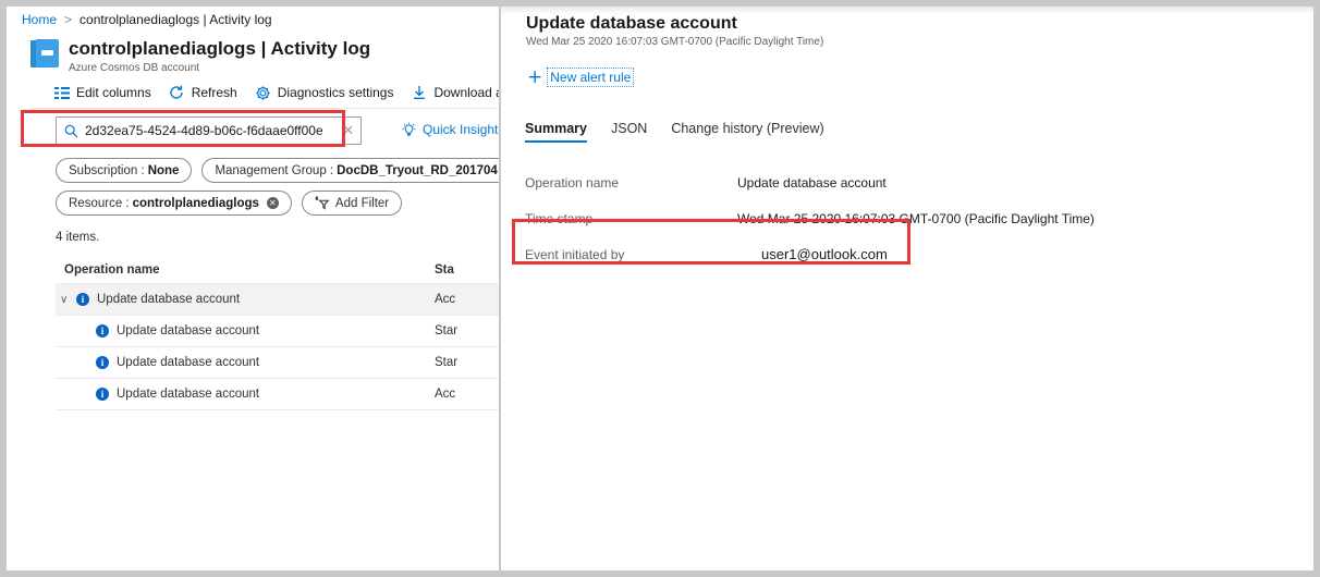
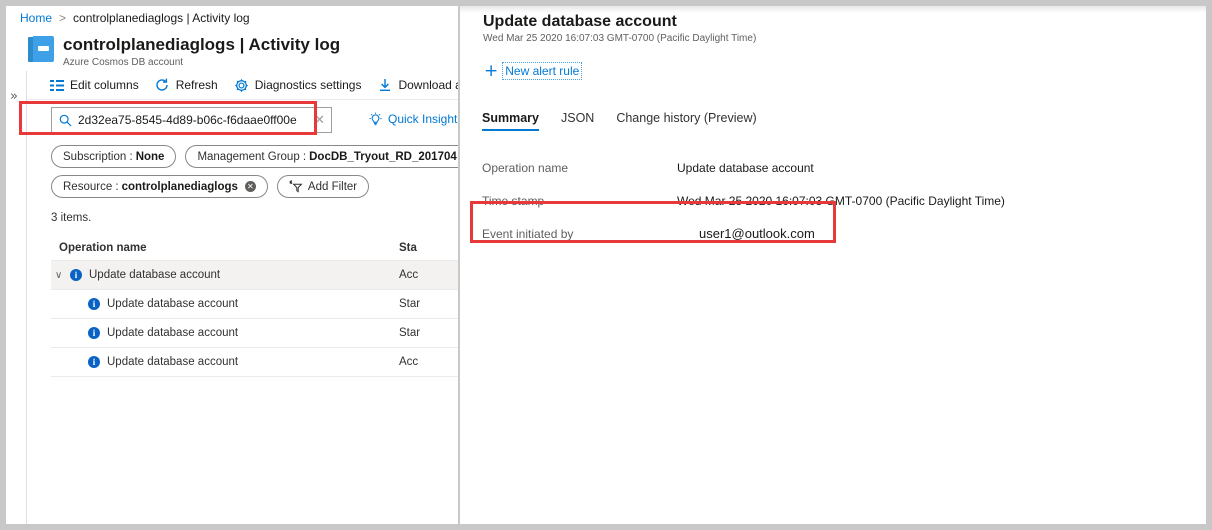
  Home
  >
  controlplanediaglogs | Activity log
  controlplanediaglogs | Activity log
  Azure Cosmos DB account
+ »
  Edit columns
  Refresh
  Diagnostics settings
  Download
- 2d32ea75-4524-4d89-b06c-f6daae0ff00e
+ 2d32ea75-8545-4d89-b06c-f6daae0ff00e
  ✕
  Quick Insight
  Subscription :
  None
  Management Group :
  DocDB_Tryout_RD_201704
  Resource :
  controlplanediaglogs
  ✕
  Add Filter
- 4 items.
+ 3 items.
  Operation name
  Sta
  ∨
  i
  Update database account
  Acc
  i
  Update database account
  Star
  i
  Update database account
  Star
  i
  Update database account
  Acc
  Update database account
  Wed Mar 25 2020 16:07:03 GMT-0700 (Pacific Daylight Time)
  +
  New alert rule
  Summary
  JSON
  Change history (Preview)
  Operation name
  Update database account
  Time stamp
  Wed Mar 25 2020 16:07:03 GMT-0700 (Pacific Daylight Time)
  Event initiated by
  user1@outlook.com
